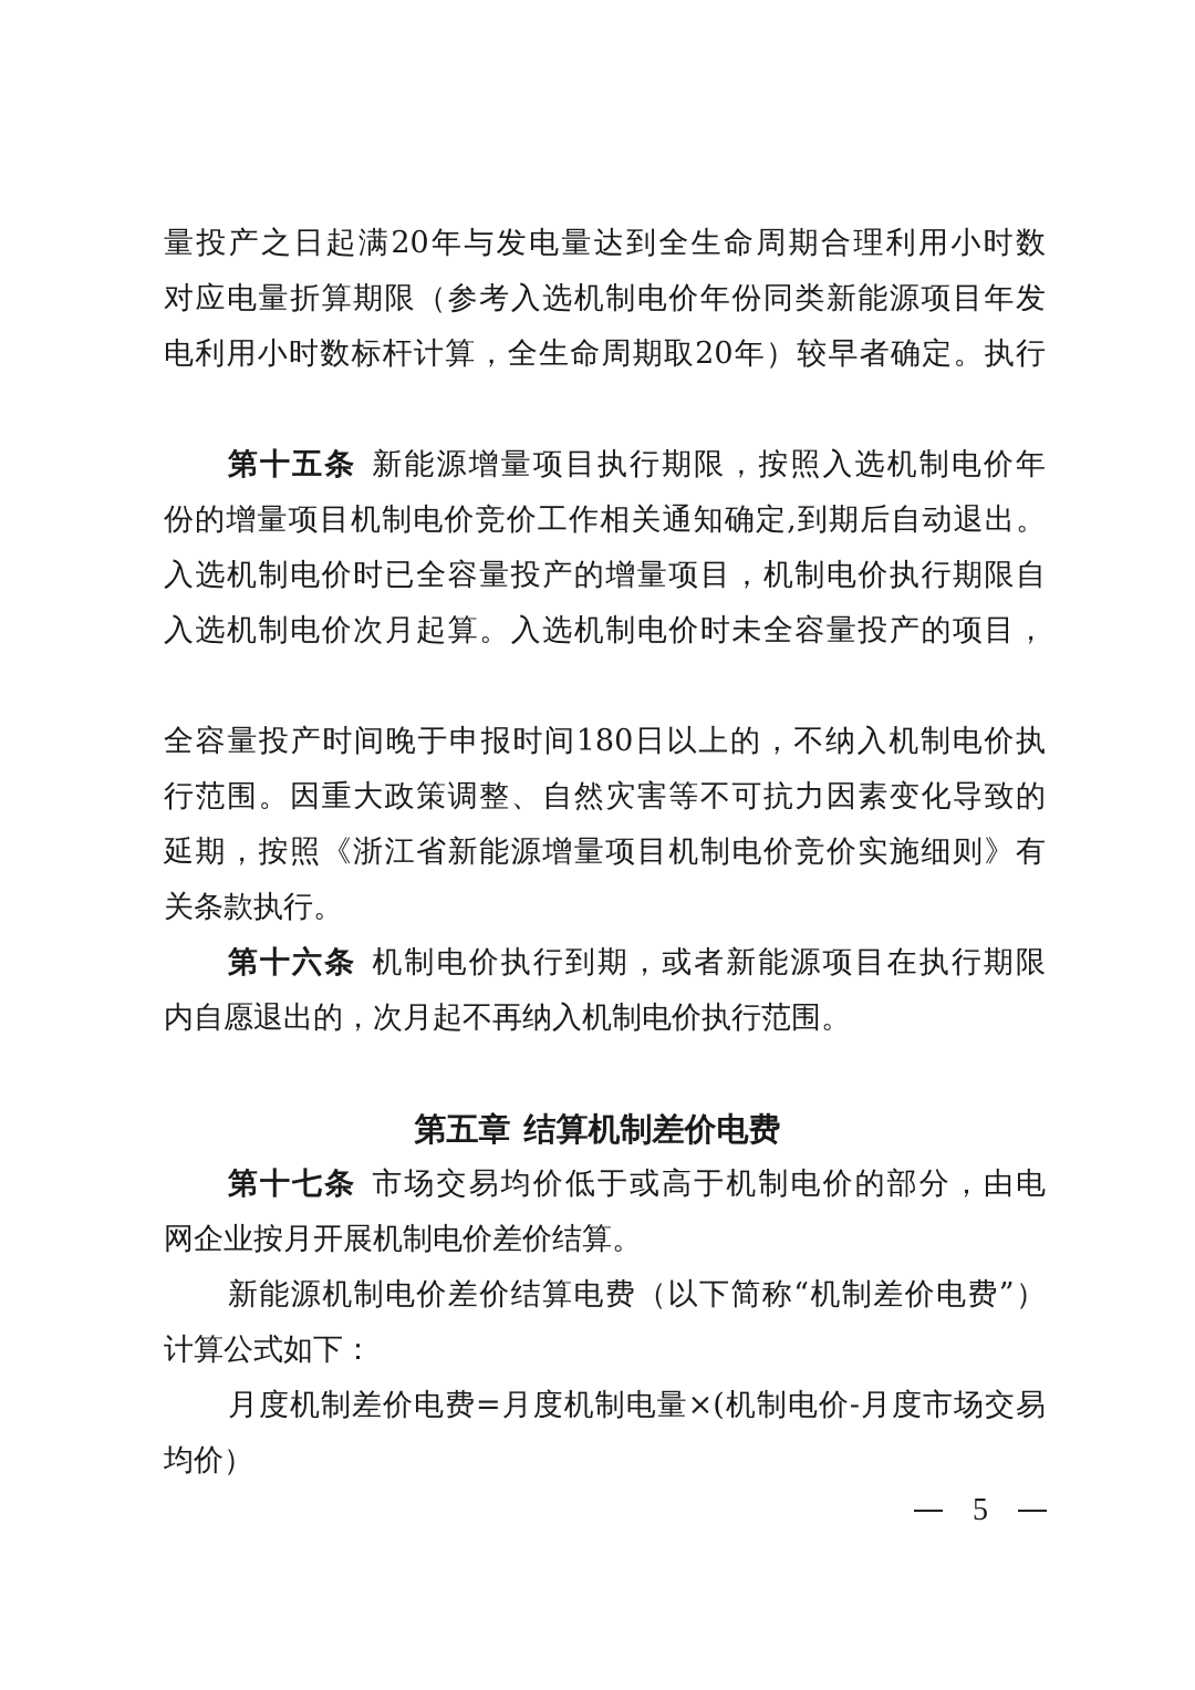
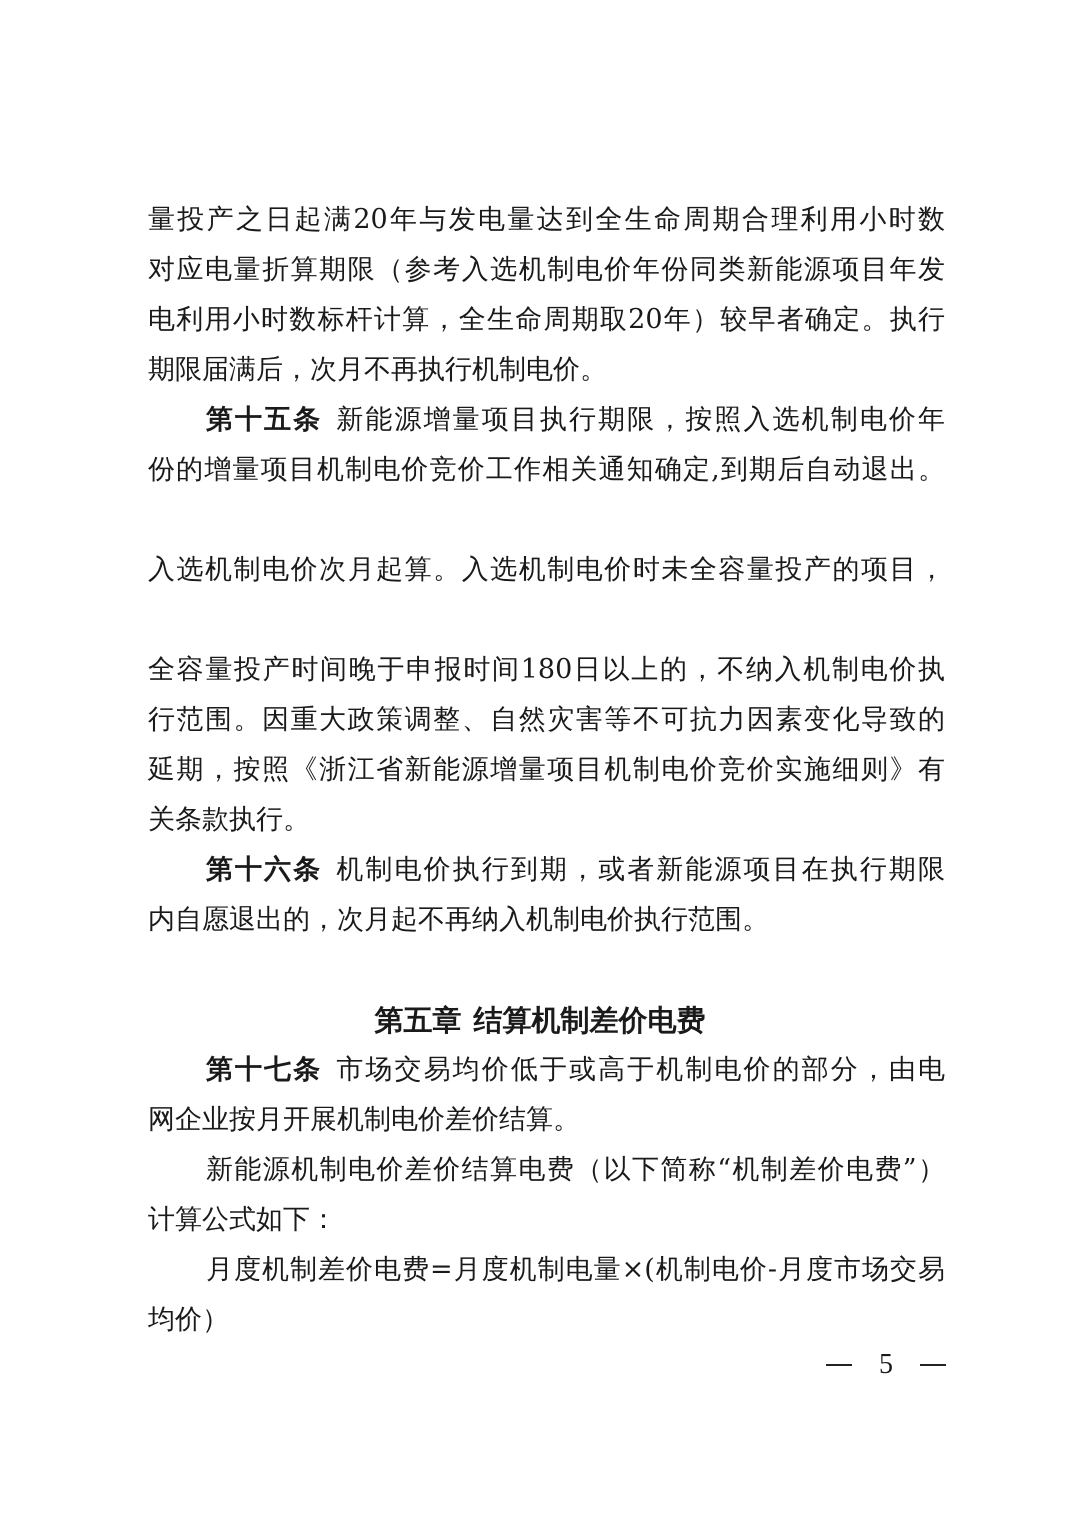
  量投产之日起满20年与发电量达到全生命周期合理利用小时数
  对应电量折算期限（参考入选机制电价年份同类新能源项目年发
  电利用小时数标杆计算，全生命周期取20年）较早者确定。执行
+ 期限届满后，次月不再执行机制电价。
  第十五条 新能源增量项目执行期限，按照入选机制电价年
  份的增量项目机制电价竞价工作相关通知确定,到期后自动退出。
- 入选机制电价时已全容量投产的增量项目，机制电价执行期限自
  入选机制电价次月起算。入选机制电价时未全容量投产的项目，
  全容量投产时间晚于申报时间180日以上的，不纳入机制电价执
  行范围。因重大政策调整、自然灾害等不可抗力因素变化导致的
  延期，按照《浙江省新能源增量项目机制电价竞价实施细则》有
  关条款执行。
  第十六条 机制电价执行到期，或者新能源项目在执行期限
  内自愿退出的，次月起不再纳入机制电价执行范围。
  第五章 结算机制差价电费
  第十七条 市场交易均价低于或高于机制电价的部分，由电
  网企业按月开展机制电价差价结算。
  新能源机制电价差价结算电费（以下简称“机制差价电费”）
  计算公式如下：
  月度机制差价电费=月度机制电量×(机制电价-月度市场交易
  均价）
  5
